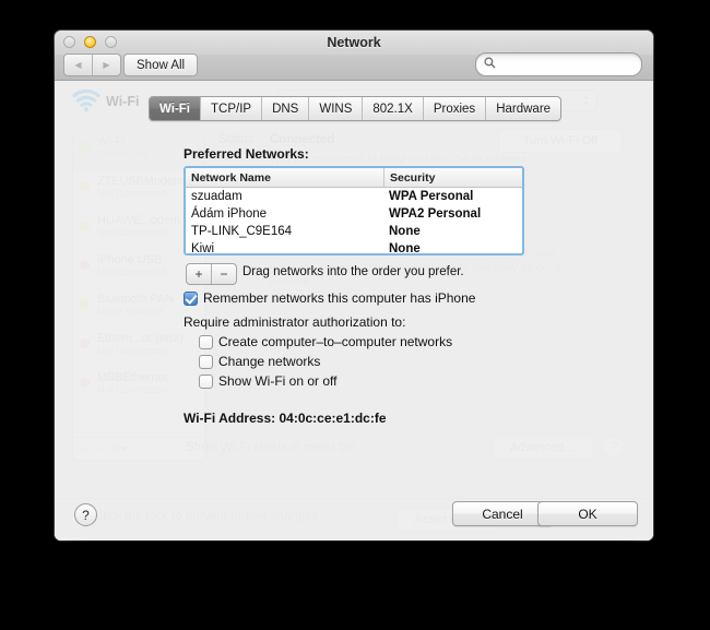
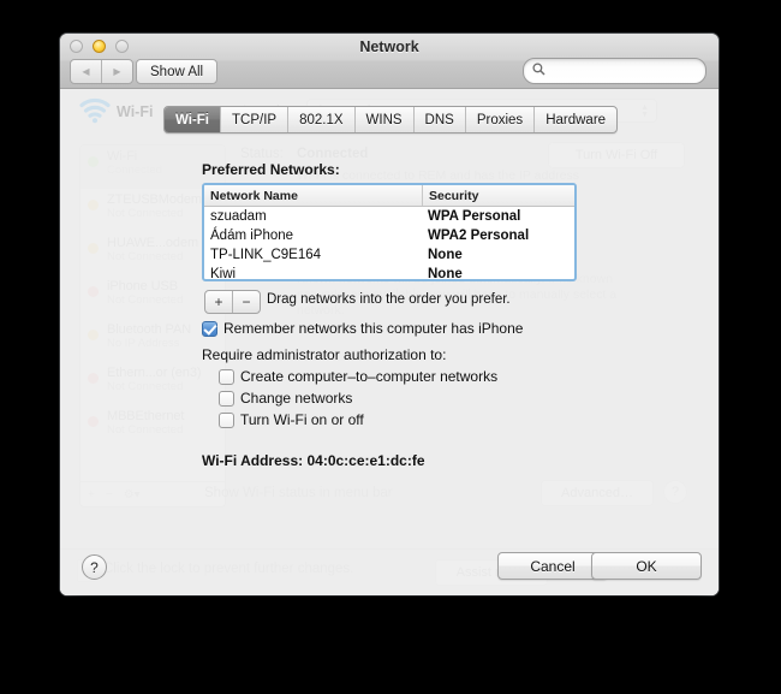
  Network
  ◀
  ▶
  Show All
  Wi-Fi
  ZTEUSBModem
  Wi-Fi is connected to REM and has the IP address
  Click the lock to prevent further changes.
  Wi-Fi
  TCP/IP
- DNS
+ 802.1X
  WINS
- 802.1X
+ DNS
  Proxies
  Hardware
  Preferred Networks:
  Network Name
  Security
  szuadam
  WPA Personal
  Ádám iPhone
  WPA2 Personal
  TP-LINK_C9E164
  None
  Kiwi
  None
  +
  −
  Drag networks into the order you prefer.
  Remember networks this computer has iPhone
  Require administrator authorization to:
  Create computer–to–computer networks
  Change networks
- Show Wi-Fi on or off
+ Turn Wi-Fi on or off
  Wi-Fi Address: 04:0c:ce:e1:dc:fe
  ?
  Cancel
  OK
